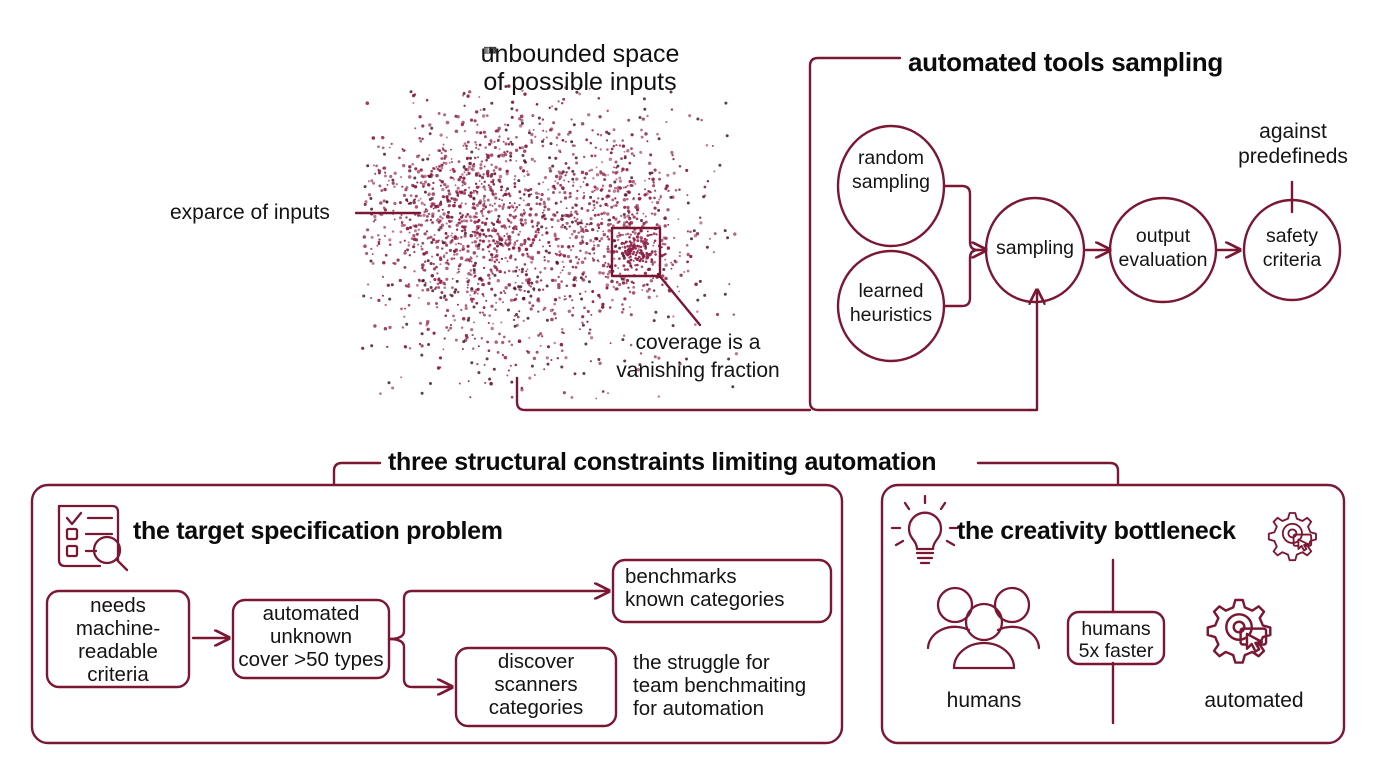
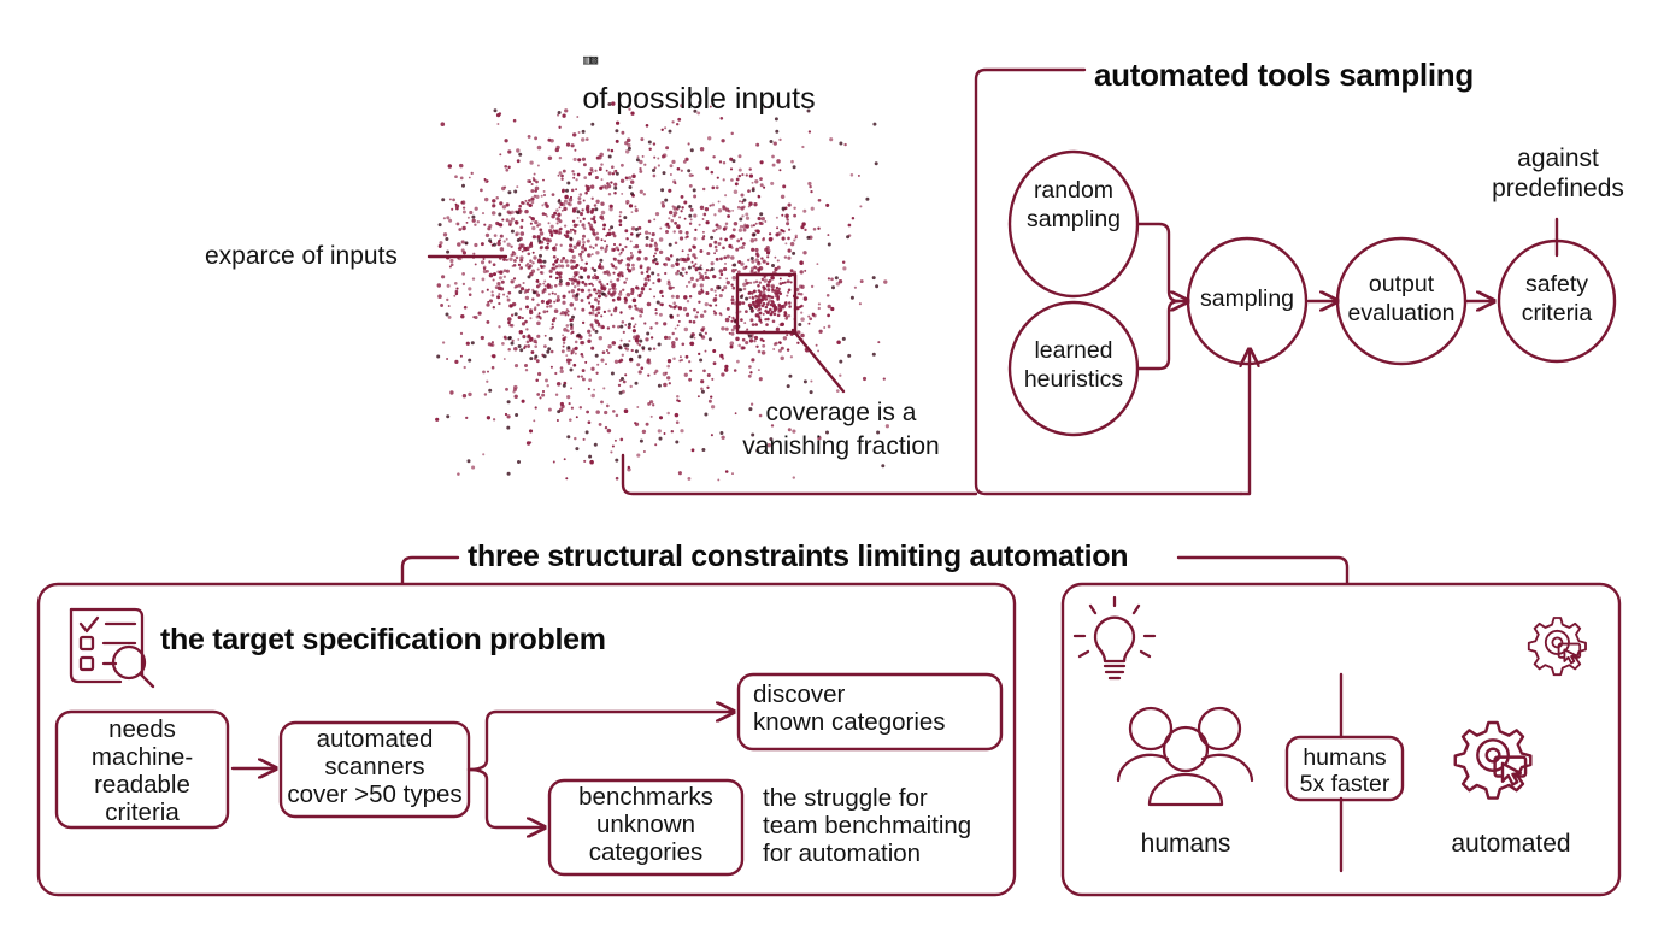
  ▥▩
- unbounded space
  of possible inputs
  exparce of inputs
  coverage is a
  vanishing fraction
  automated tools sampling
  random
  sampling
  learned
  heuristics
  sampling
  output
  evaluation
  safety
  criteria
  against
  predefineds
  three structural constraints limiting automation
  the target specification problem
  needs
  machine-
  readable
  criteria
  automated
- unknown
+ scanners
  cover >50 types
- benchmarks
+ discover
  known categories
- discover
+ benchmarks
- scanners
+ unknown
  categories
  the struggle for
  team benchmaiting
  for automation
- the creativity bottleneck
  humans
  automated
  humans
  5x faster
